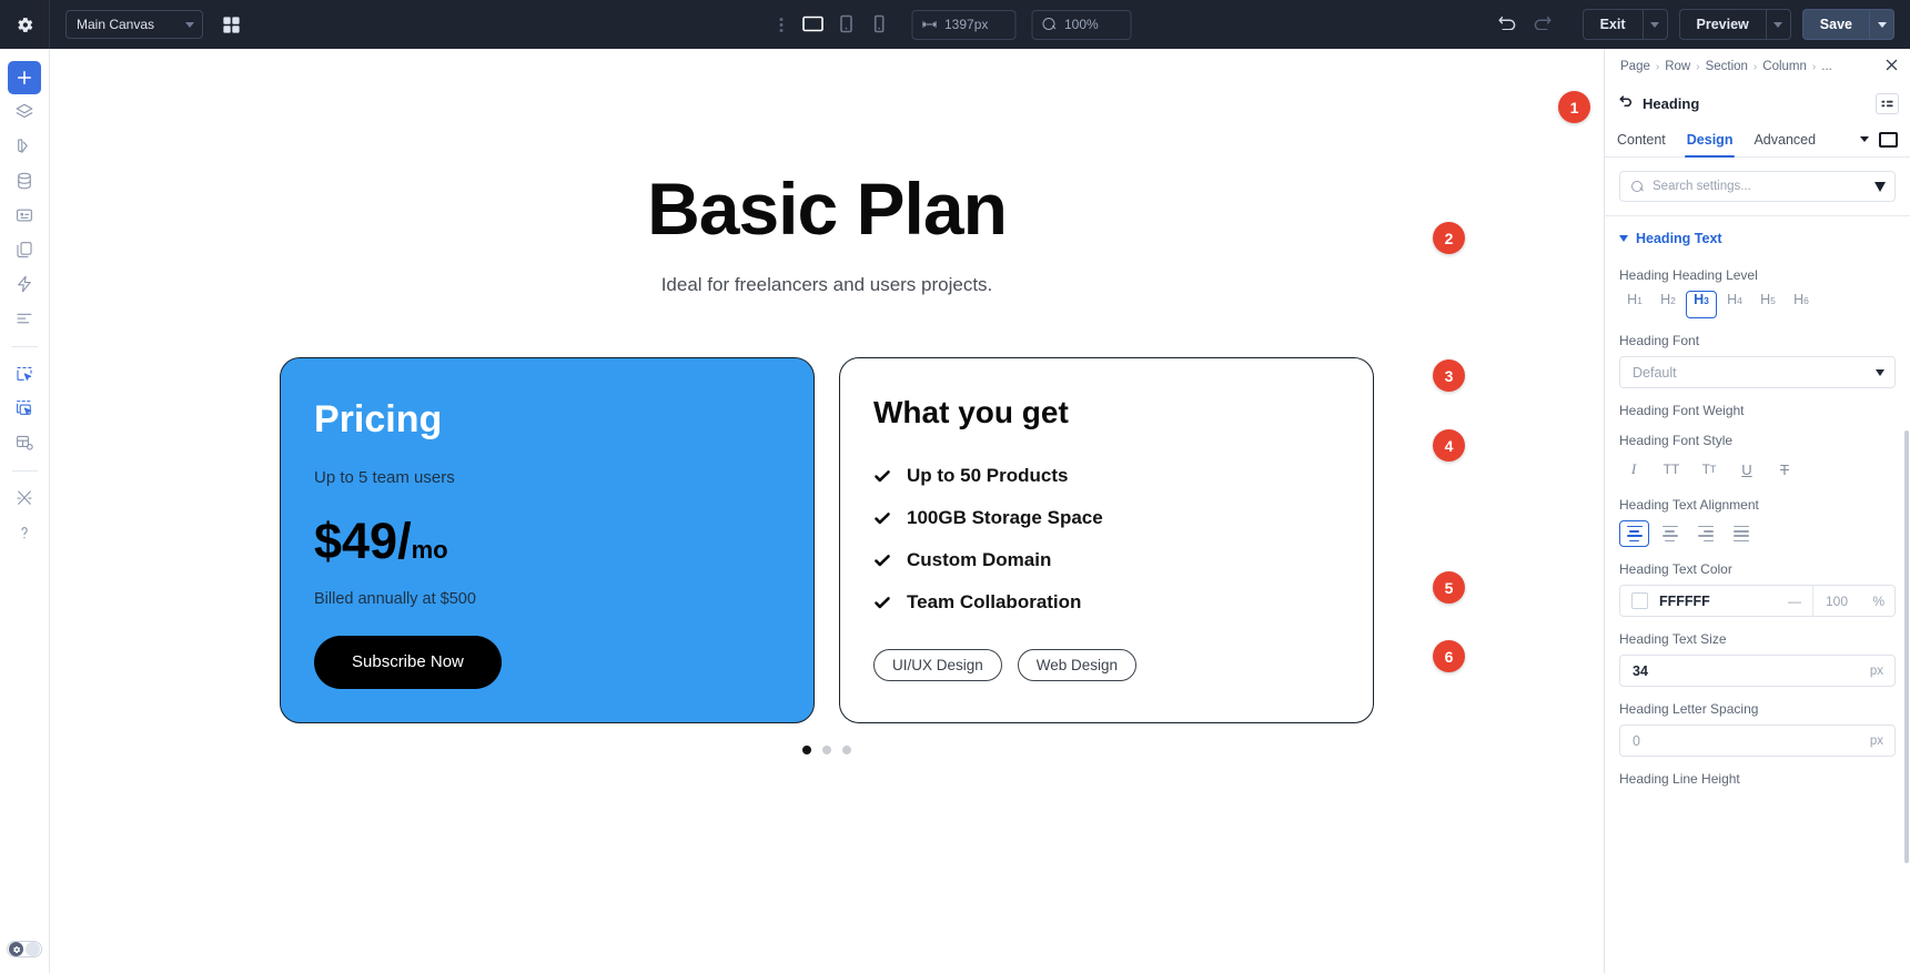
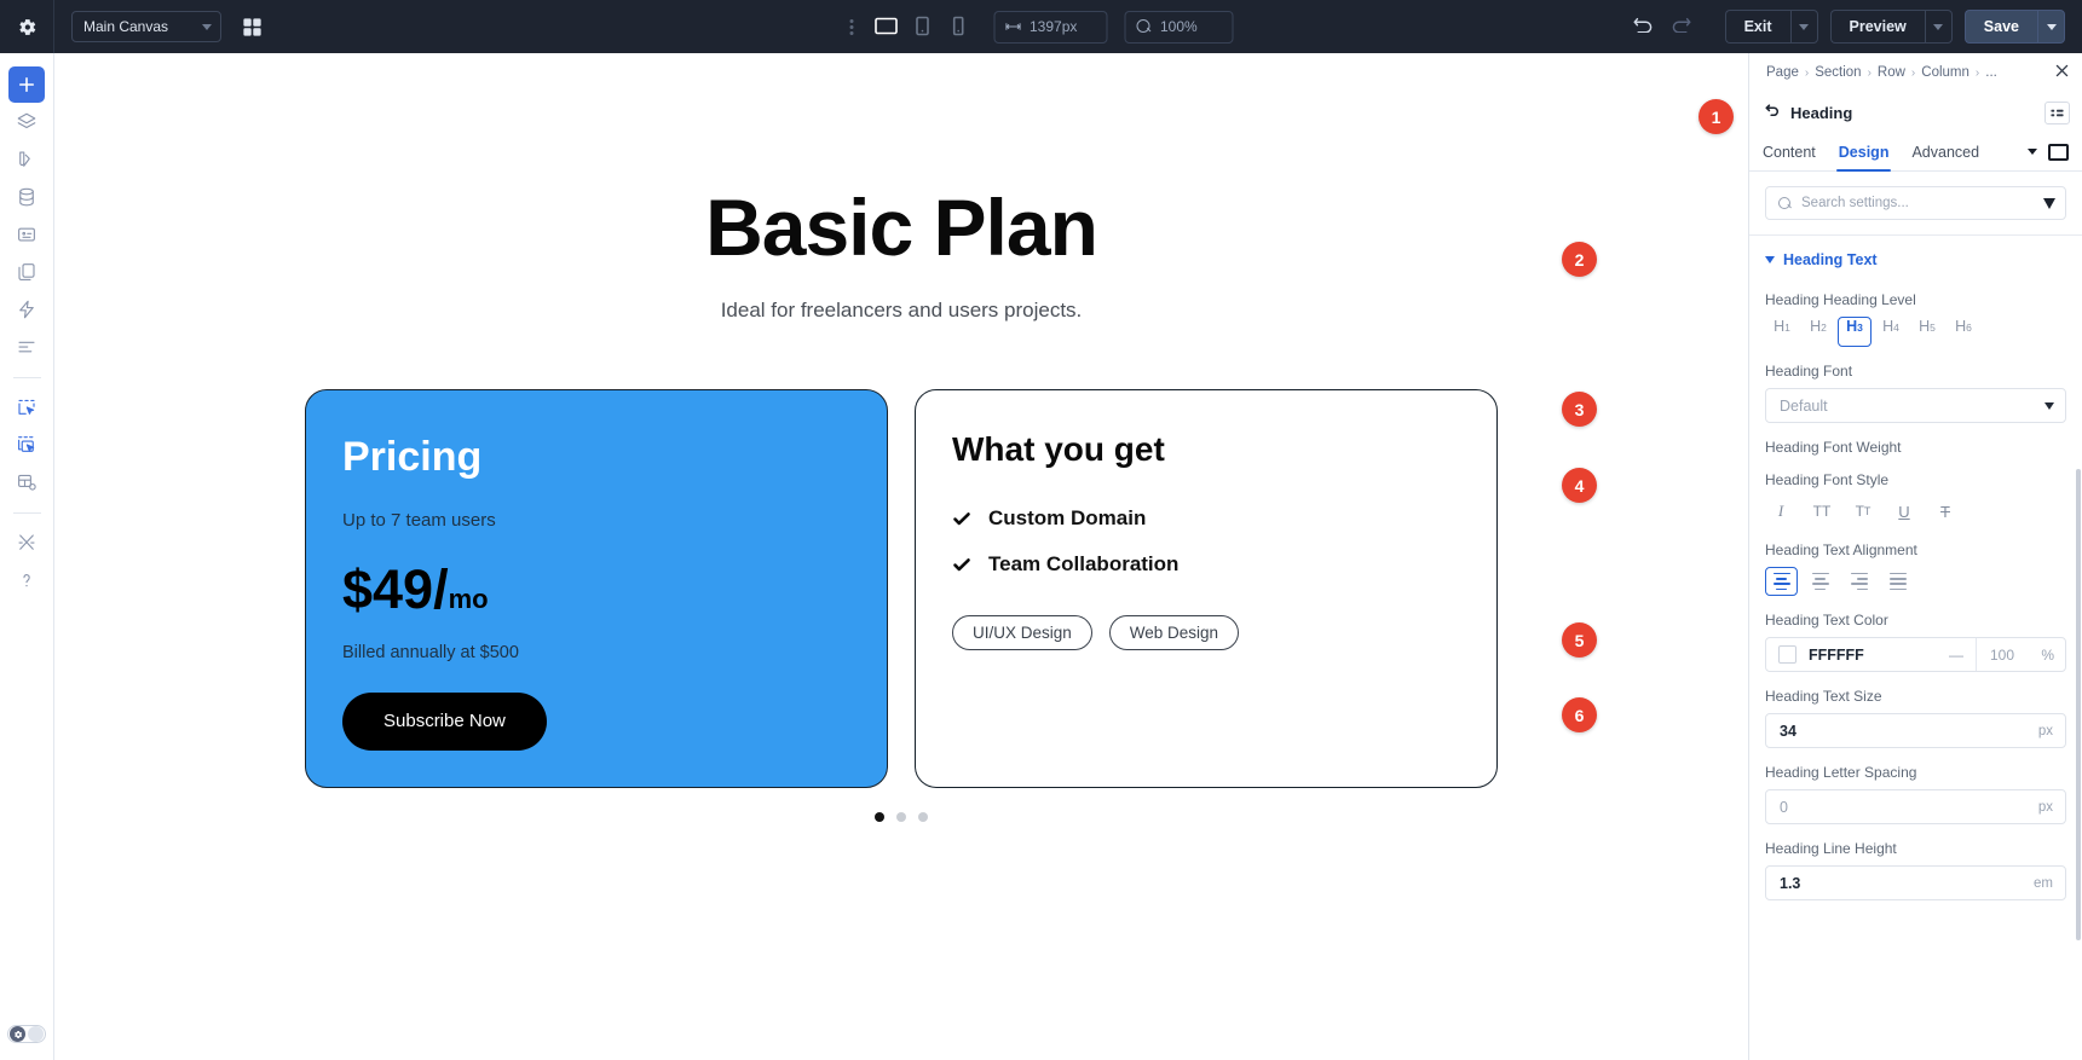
  Main Canvas
  1397px
  100%
  Exit
  Preview
  Save
  Basic Plan
  Ideal for freelancers and users projects.
  Pricing
- Up to 5 team users
+ Up to 7 team users
  $49/mo
  Billed annually at $500
  Subscribe Now
  What you get
- Up to 50 Products
- 100GB Storage Space
  Custom Domain
  Team Collaboration
  UI/UX Design
  Web Design
  Page
  ›
- Row
+ Section
  ›
- Section
+ Row
  ›
  Column
  ›
  ...
  Heading
  Content
  Design
  Advanced
  Search settings...
  Heading Text
  Heading Heading Level
  H
  1
  H
  2
  H
  3
  H
  4
  H
  5
  H
  6
  Heading Font
  Default
  Heading Font Weight
  Heading Font Style
  I
  TT
  T
  T
  U
  T
  Heading Text Alignment
  Heading Text Color
  FFFFFF
  —
  100
  %
  Heading Text Size
  34
  px
  Heading Letter Spacing
  0
  px
  Heading Line Height
+ 1.3
+ em
  1
  2
  3
  4
  5
  6
